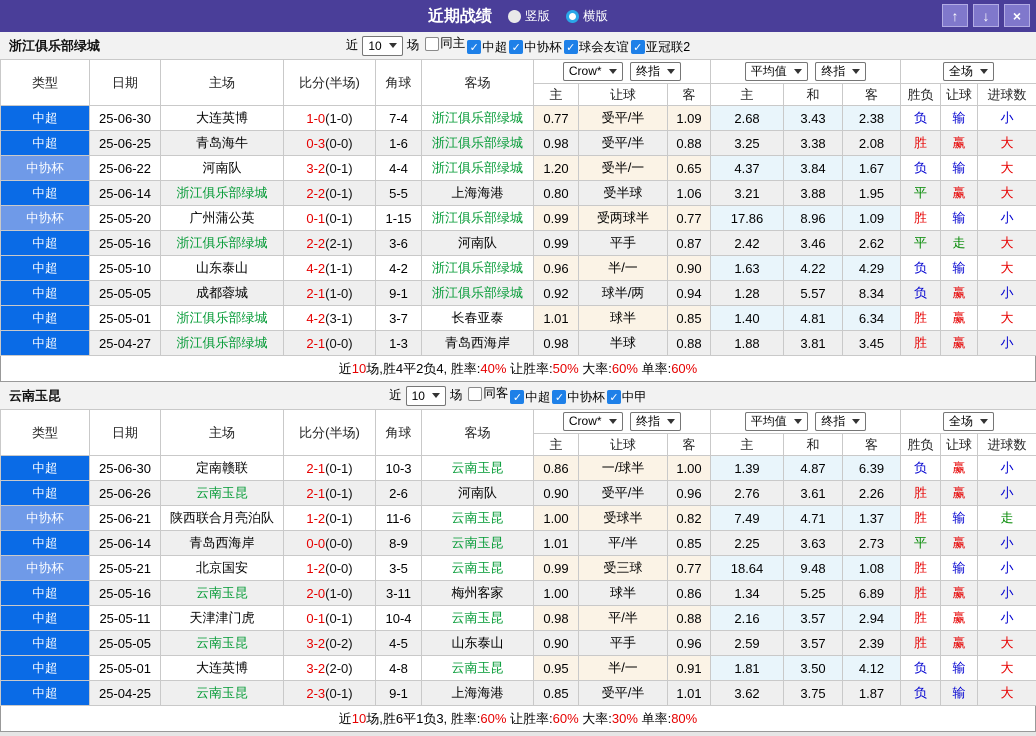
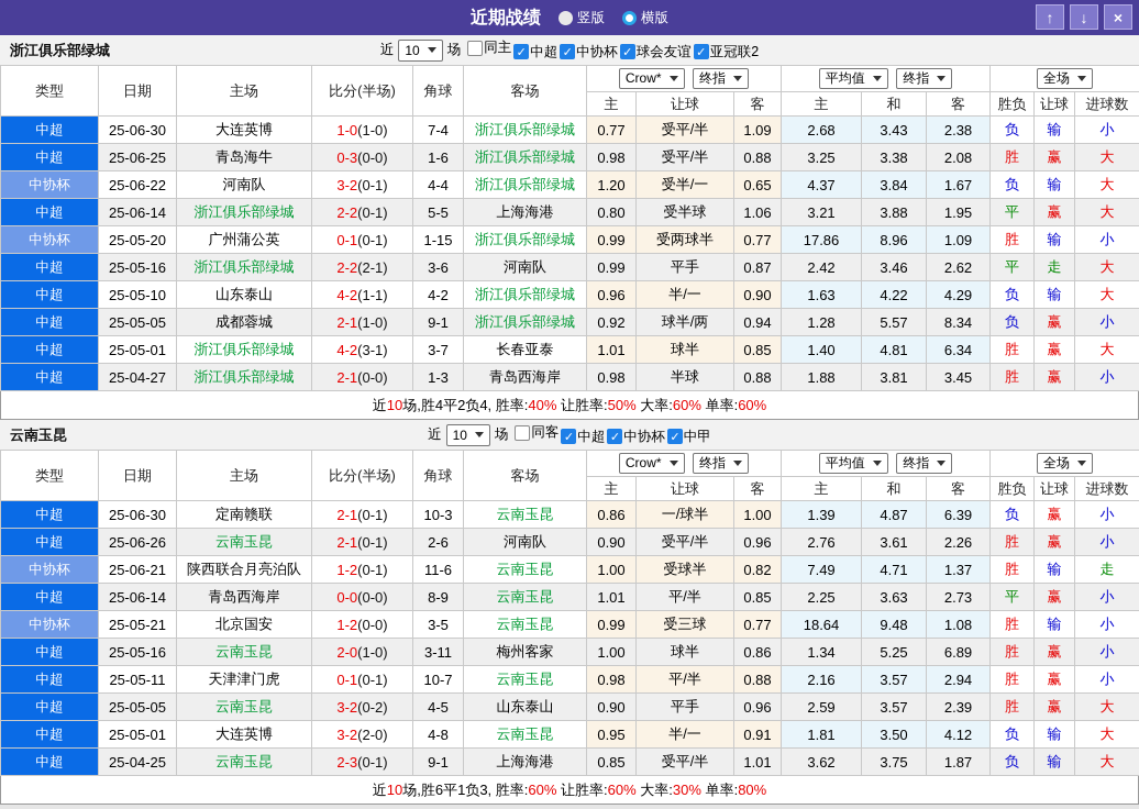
  近期战绩
  竖版
  横版
  ↑
  ↓
  ×
  浙江俱乐部绿城
  近
  10
  场
  同主
  ✓
  中超
  ✓
  中协杯
  ✓
  球会友谊
  ✓
  亚冠联2
  类型	日期	主场	比分(半场)	角球	客场	Crow* 终指	平均值 终指	全场
  主	让球	客	主	和	客	胜负	让球	进球数
  中超	25-06-30	大连英博	1-0(1-0)	7-4	浙江俱乐部绿城	0.77	受平/半	1.09	2.68	3.43	2.38	负	输	小
  中超	25-06-25	青岛海牛	0-3(0-0)	1-6	浙江俱乐部绿城	0.98	受平/半	0.88	3.25	3.38	2.08	胜	赢	大
  中协杯	25-06-22	河南队	3-2(0-1)	4-4	浙江俱乐部绿城	1.20	受半/一	0.65	4.37	3.84	1.67	负	输	大
  中超	25-06-14	浙江俱乐部绿城	2-2(0-1)	5-5	上海海港	0.80	受半球	1.06	3.21	3.88	1.95	平	赢	大
  中协杯	25-05-20	广州蒲公英	0-1(0-1)	1-15	浙江俱乐部绿城	0.99	受两球半	0.77	17.86	8.96	1.09	胜	输	小
  中超	25-05-16	浙江俱乐部绿城	2-2(2-1)	3-6	河南队	0.99	平手	0.87	2.42	3.46	2.62	平	走	大
  中超	25-05-10	山东泰山	4-2(1-1)	4-2	浙江俱乐部绿城	0.96	半/一	0.90	1.63	4.22	4.29	负	输	大
  中超	25-05-05	成都蓉城	2-1(1-0)	9-1	浙江俱乐部绿城	0.92	球半/两	0.94	1.28	5.57	8.34	负	赢	小
  中超	25-05-01	浙江俱乐部绿城	4-2(3-1)	3-7	长春亚泰	1.01	球半	0.85	1.40	4.81	6.34	胜	赢	大
  中超	25-04-27	浙江俱乐部绿城	2-1(0-0)	1-3	青岛西海岸	0.98	半球	0.88	1.88	3.81	3.45	胜	赢	小
  近10场,胜4平2负4, 胜率:40% 让胜率:50% 大率:60% 单率:60%
  云南玉昆
  近
  10
  场
  同客
  ✓
  中超
  ✓
  中协杯
  ✓
  中甲
  类型	日期	主场	比分(半场)	角球	客场	Crow* 终指	平均值 终指	全场
  主	让球	客	主	和	客	胜负	让球	进球数
  中超	25-06-30	定南赣联	2-1(0-1)	10-3	云南玉昆	0.86	一/球半	1.00	1.39	4.87	6.39	负	赢	小
  中超	25-06-26	云南玉昆	2-1(0-1)	2-6	河南队	0.90	受平/半	0.96	2.76	3.61	2.26	胜	赢	小
  中协杯	25-06-21	陕西联合月亮泊队	1-2(0-1)	11-6	云南玉昆	1.00	受球半	0.82	7.49	4.71	1.37	胜	输	走
  中超	25-06-14	青岛西海岸	0-0(0-0)	8-9	云南玉昆	1.01	平/半	0.85	2.25	3.63	2.73	平	赢	小
  中协杯	25-05-21	北京国安	1-2(0-0)	3-5	云南玉昆	0.99	受三球	0.77	18.64	9.48	1.08	胜	输	小
  中超	25-05-16	云南玉昆	2-0(1-0)	3-11	梅州客家	1.00	球半	0.86	1.34	5.25	6.89	胜	赢	小
- 中超	25-05-11	天津津门虎	0-1(0-1)	10-4	云南玉昆	0.98	平/半	0.88	2.16	3.57	2.94	胜	赢	小
+ 中超	25-05-11	天津津门虎	0-1(0-1)	10-7	云南玉昆	0.98	平/半	0.88	2.16	3.57	2.94	胜	赢	小
  中超	25-05-05	云南玉昆	3-2(0-2)	4-5	山东泰山	0.90	平手	0.96	2.59	3.57	2.39	胜	赢	大
  中超	25-05-01	大连英博	3-2(2-0)	4-8	云南玉昆	0.95	半/一	0.91	1.81	3.50	4.12	负	输	大
  中超	25-04-25	云南玉昆	2-3(0-1)	9-1	上海海港	0.85	受平/半	1.01	3.62	3.75	1.87	负	输	大
  近10场,胜6平1负3, 胜率:60% 让胜率:60% 大率:30% 单率:80%
